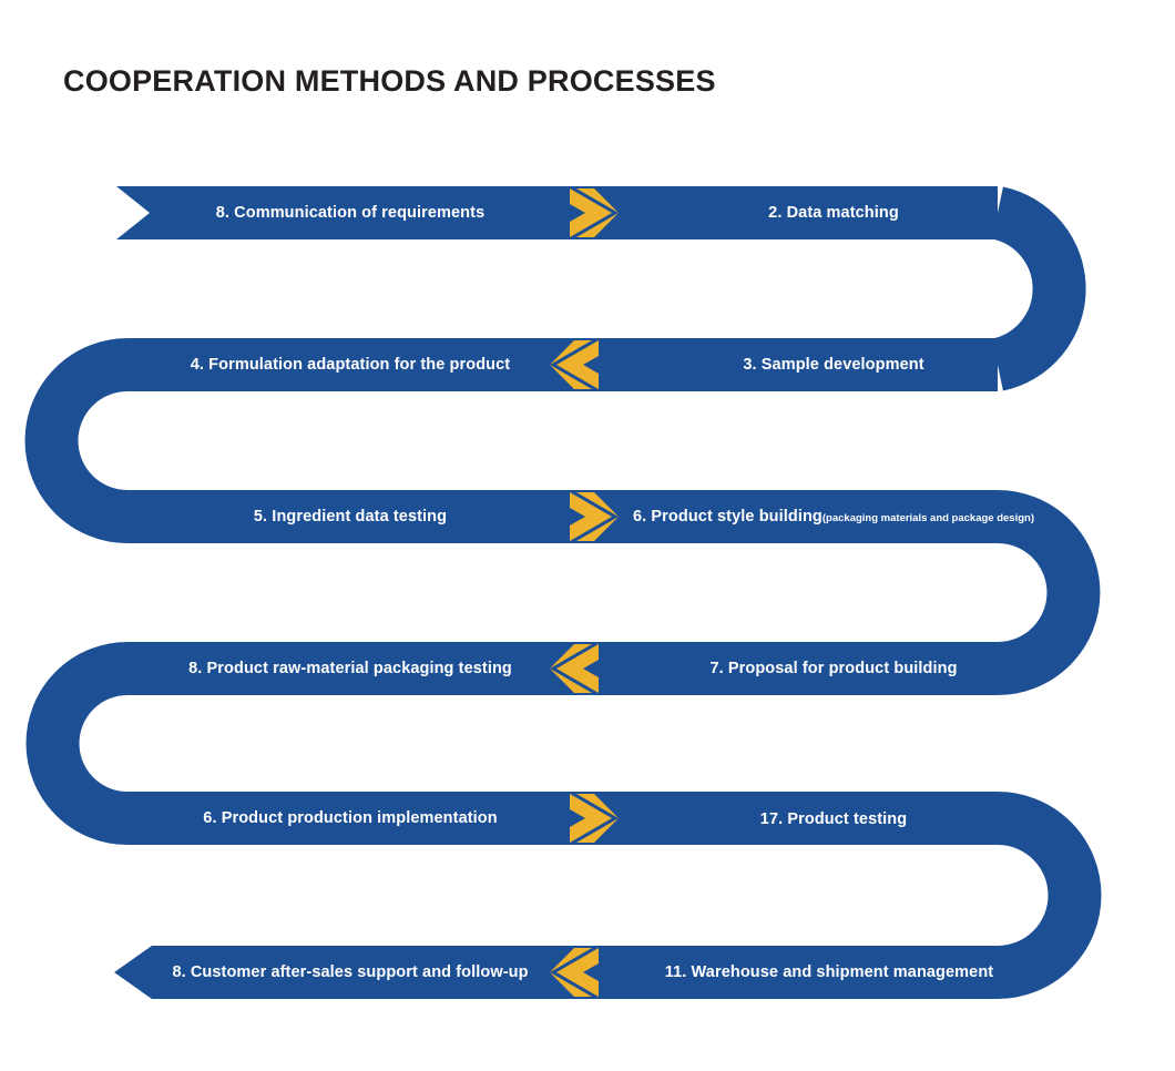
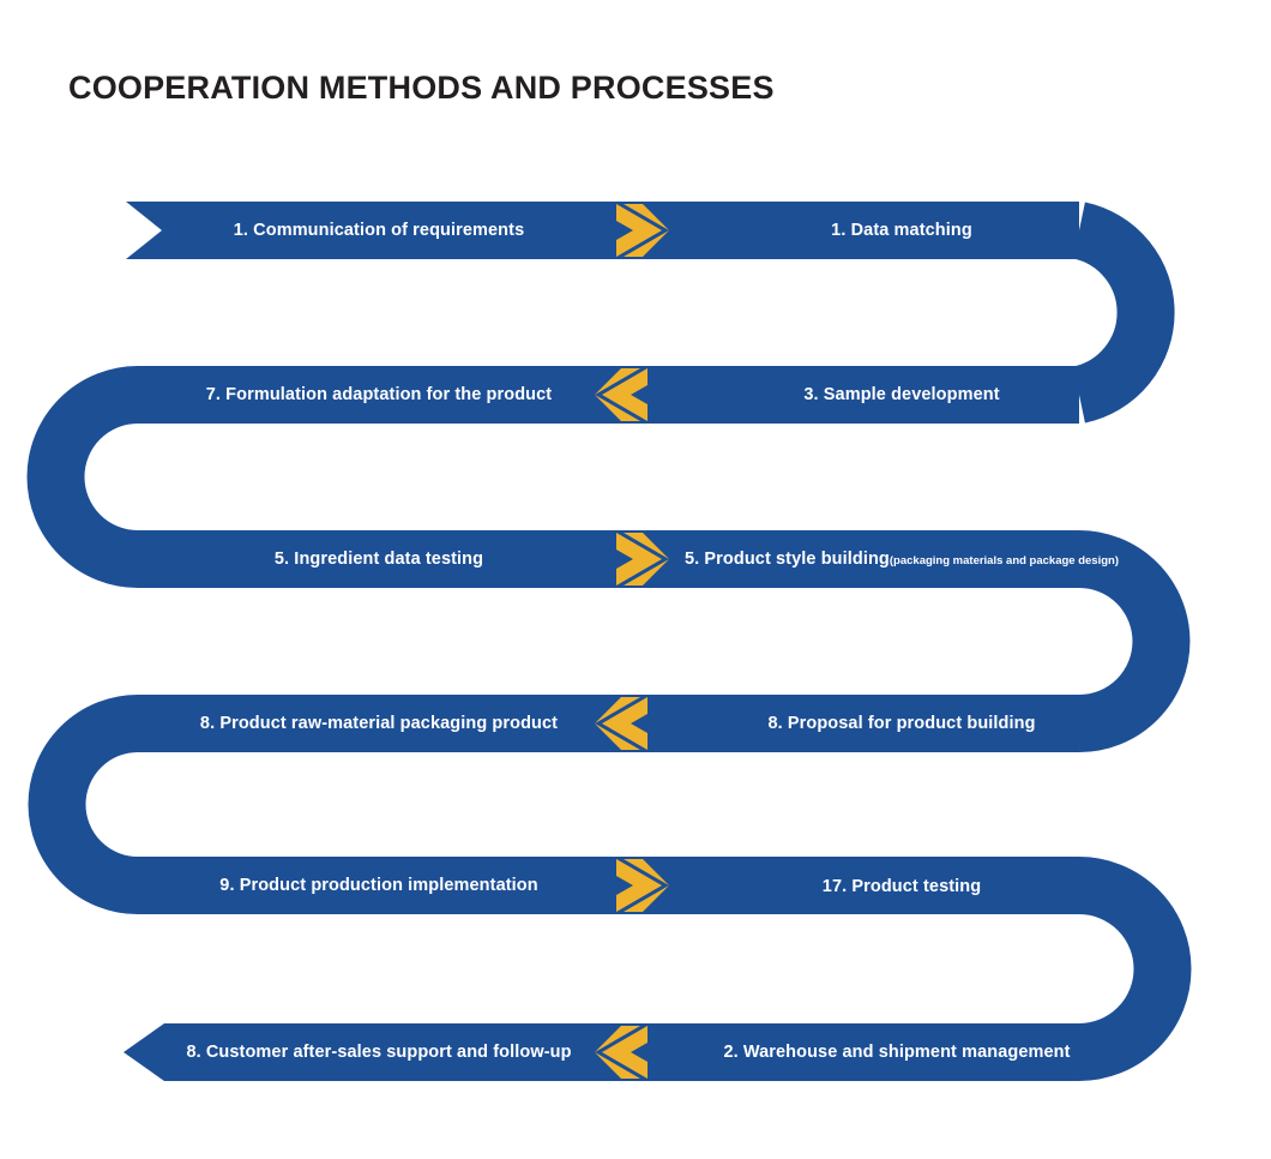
  COOPERATION METHODS AND PROCESSES
- 8. Communication of requirements
+ 1. Communication of requirements
- 2. Data matching
+ 1. Data matching
  3. Sample development
- 4. Formulation adaptation for the product
+ 7. Formulation adaptation for the product
  5. Ingredient data testing
- 6. Product style building(packaging materials and package design)
+ 5. Product style building(packaging materials and package design)
- 7. Proposal for product building
+ 8. Proposal for product building
- 8. Product raw-material packaging testing
+ 8. Product raw-material packaging product
- 6. Product production implementation
+ 9. Product production implementation
  17. Product testing
- 11. Warehouse and shipment management
+ 2. Warehouse and shipment management
  8. Customer after-sales support and follow-up
